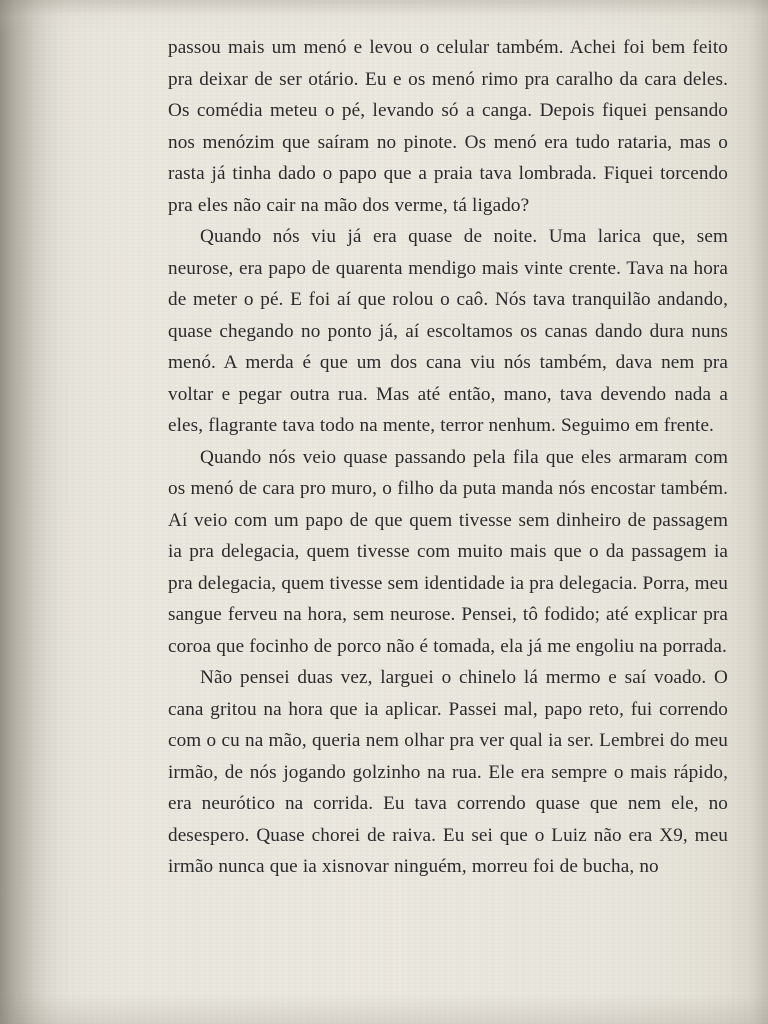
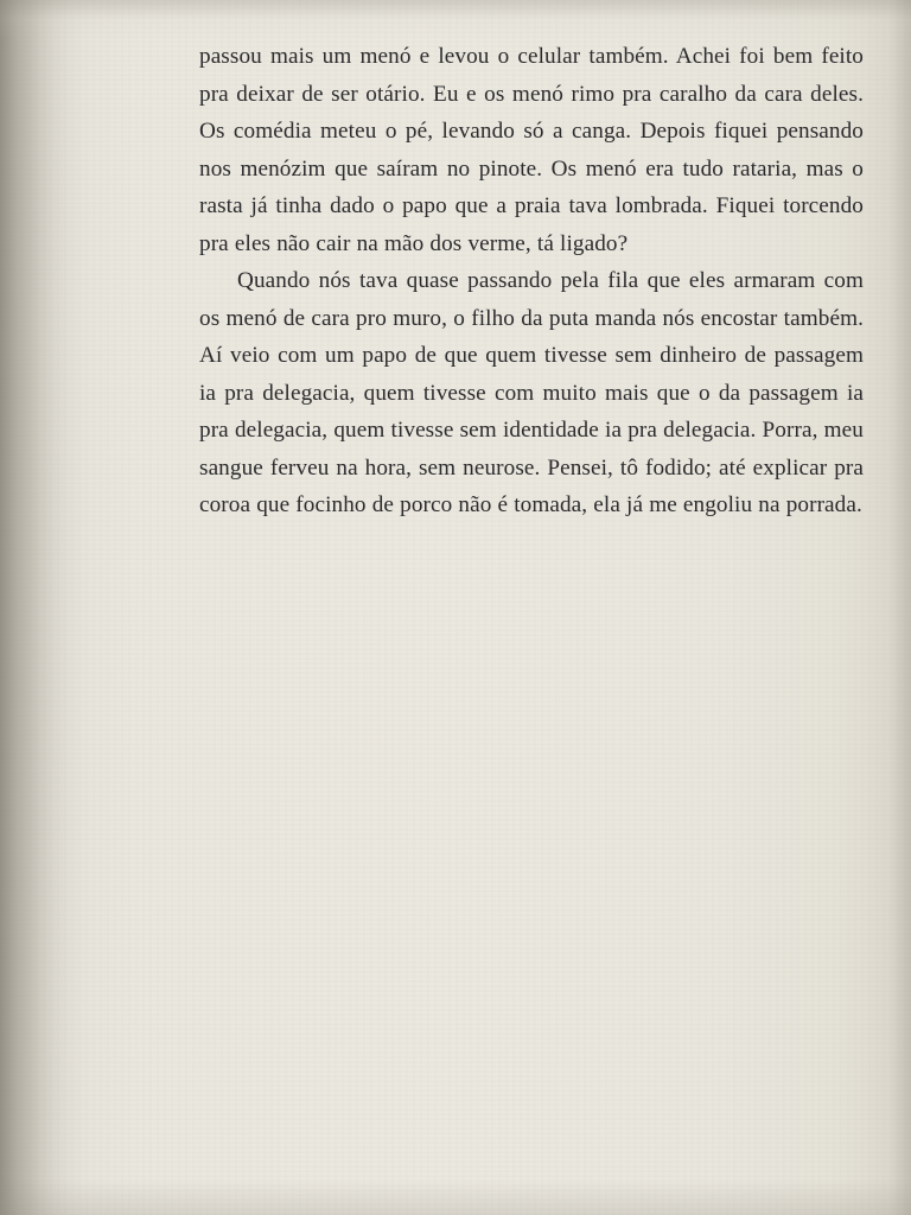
  passou mais um menó e levou o celular também. Achei foi bem feito pra deixar de ser otário. Eu e os menó rimo pra caralho da cara deles. Os comédia meteu o pé, levando só a canga. Depois fiquei pensando nos menózim que saíram no pinote. Os menó era tudo rataria, mas o rasta já tinha dado o papo que a praia tava lombrada. Fiquei torcendo pra eles não cair na mão dos verme, tá ligado?
- Quando nós viu já era quase de noite. Uma larica que, sem neurose, era papo de quarenta mendigo mais vinte crente. Tava na hora de meter o pé. E foi aí que rolou o caô. Nós tava tranquilão andando, quase chegando no ponto já, aí escoltamos os canas dando dura nuns menó. A merda é que um dos cana viu nós também, dava nem pra voltar e pegar outra rua. Mas até então, mano, tava devendo nada a eles, flagrante tava todo na mente, terror nenhum. Seguimo em frente.
- Quando nós veio quase passando pela fila que eles armaram com os menó de cara pro muro, o filho da puta manda nós encostar também. Aí veio com um papo de que quem tivesse sem dinheiro de passagem ia pra delegacia, quem tivesse com muito mais que o da passagem ia pra delegacia, quem tivesse sem identidade ia pra delegacia. Porra, meu sangue ferveu na hora, sem neurose. Pensei, tô fodido; até explicar pra coroa que focinho de porco não é tomada, ela já me engoliu na porrada.
+ Quando nós tava quase passando pela fila que eles armaram com os menó de cara pro muro, o filho da puta manda nós encostar também. Aí veio com um papo de que quem tivesse sem dinheiro de passagem ia pra delegacia, quem tivesse com muito mais que o da passagem ia pra delegacia, quem tivesse sem identidade ia pra delegacia. Porra, meu sangue ferveu na hora, sem neurose. Pensei, tô fodido; até explicar pra coroa que focinho de porco não é tomada, ela já me engoliu na porrada.
- Não pensei duas vez, larguei o chinelo lá mermo e saí voado. O cana gritou na hora que ia aplicar. Passei mal, papo reto, fui correndo com o cu na mão, queria nem olhar pra ver qual ia ser. Lembrei do meu irmão, de nós jogando golzinho na rua. Ele era sempre o mais rápido, era neurótico na corrida. Eu tava correndo quase que nem ele, no desespero. Quase chorei de raiva. Eu sei que o Luiz não era X9, meu irmão nunca que ia xisnovar ninguém, morreu foi de bucha, no
